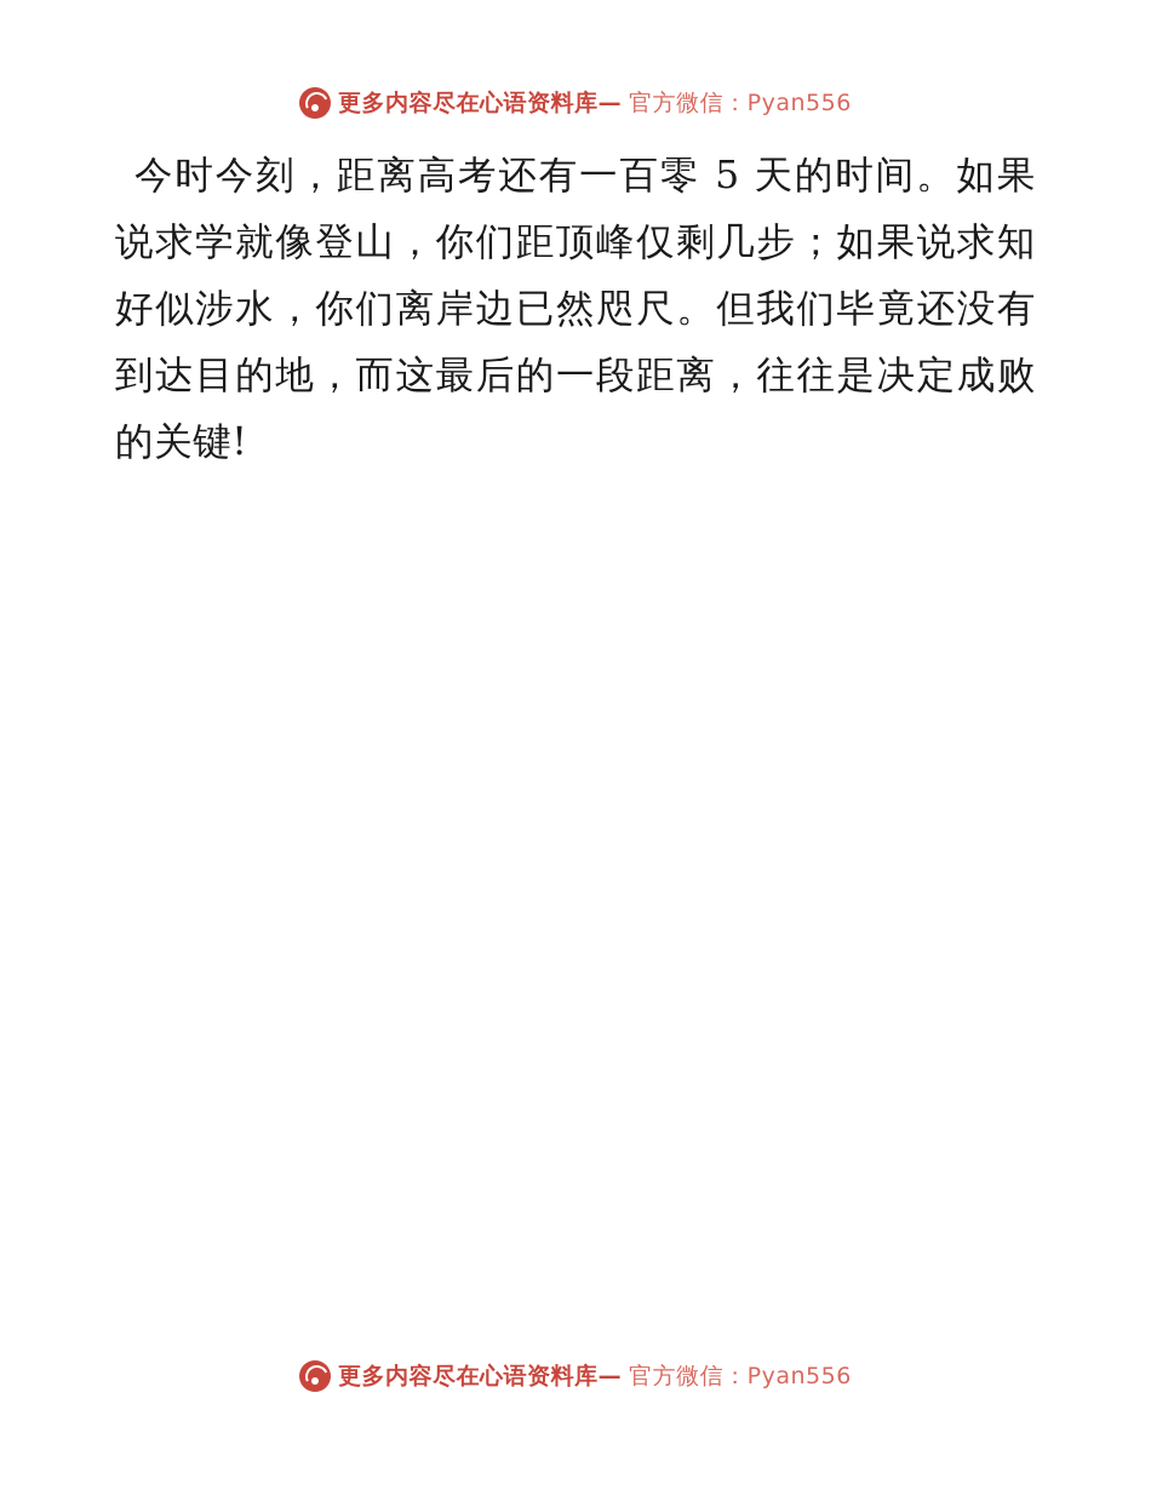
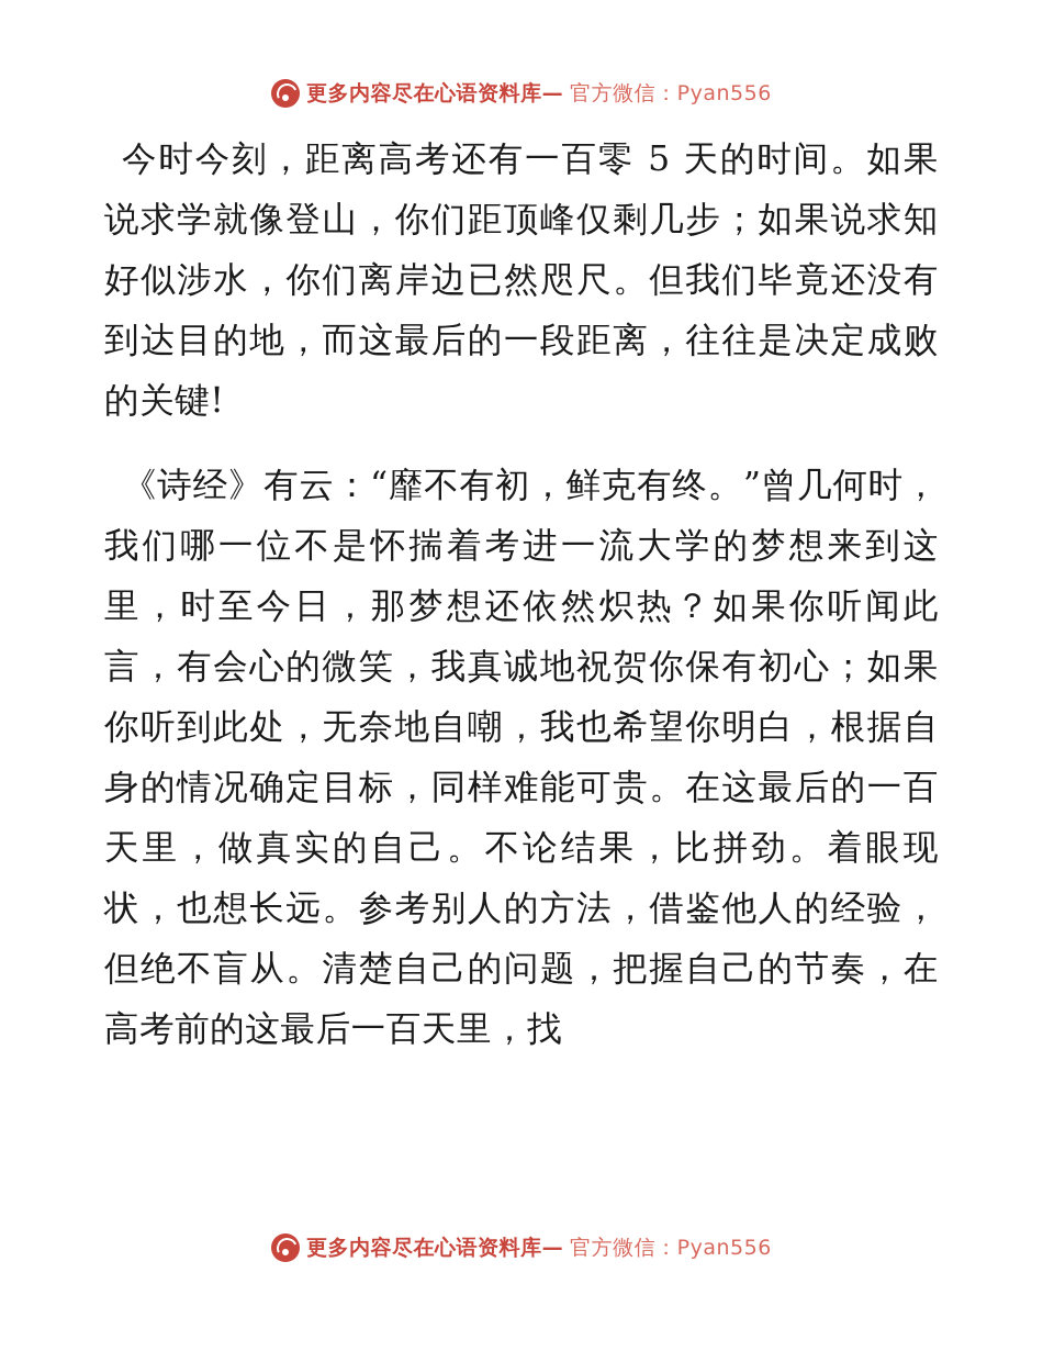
  更多内容尽在心语资料库—
  官方微信：Pyan556
  今时今刻，距离高考还有一百零 5 天的时间。如果说求学就像登山，你们距顶峰仅剩几步；如果说求知好似涉水，你们离岸边已然咫尺。但我们毕竟还没有到达目的地，而这最后的一段距离，往往是决定成败的关键!
+ 《诗经》有云：“靡不有初，鲜克有终。”曾几何时，我们哪一位不是怀揣着考进一流大学的梦想来到这里，时至今日，那梦想还依然炽热？如果你听闻此言，有会心的微笑，我真诚地祝贺你保有初心；如果你听到此处，无奈地自嘲，我也希望你明白，根据自身的情况确定目标，同样难能可贵。在这最后的一百天里，做真实的自己。不论结果，比拼劲。着眼现状，也想长远。参考别人的方法，借鉴他人的经验，但绝不盲从。清楚自己的问题，把握自己的节奏，在高考前的这最后一百天里，找
  更多内容尽在心语资料库—
  官方微信：Pyan556
